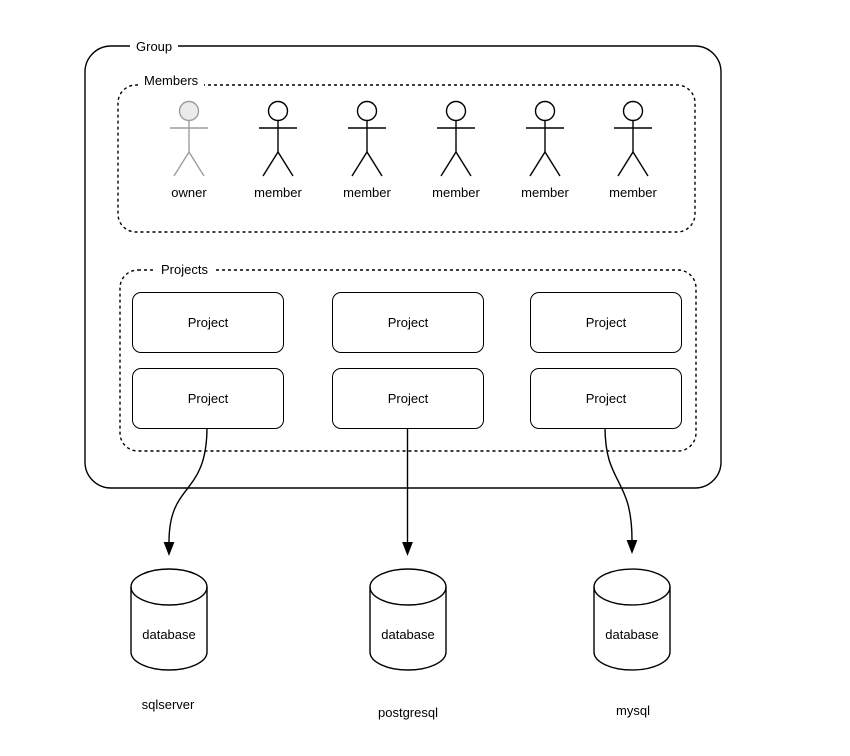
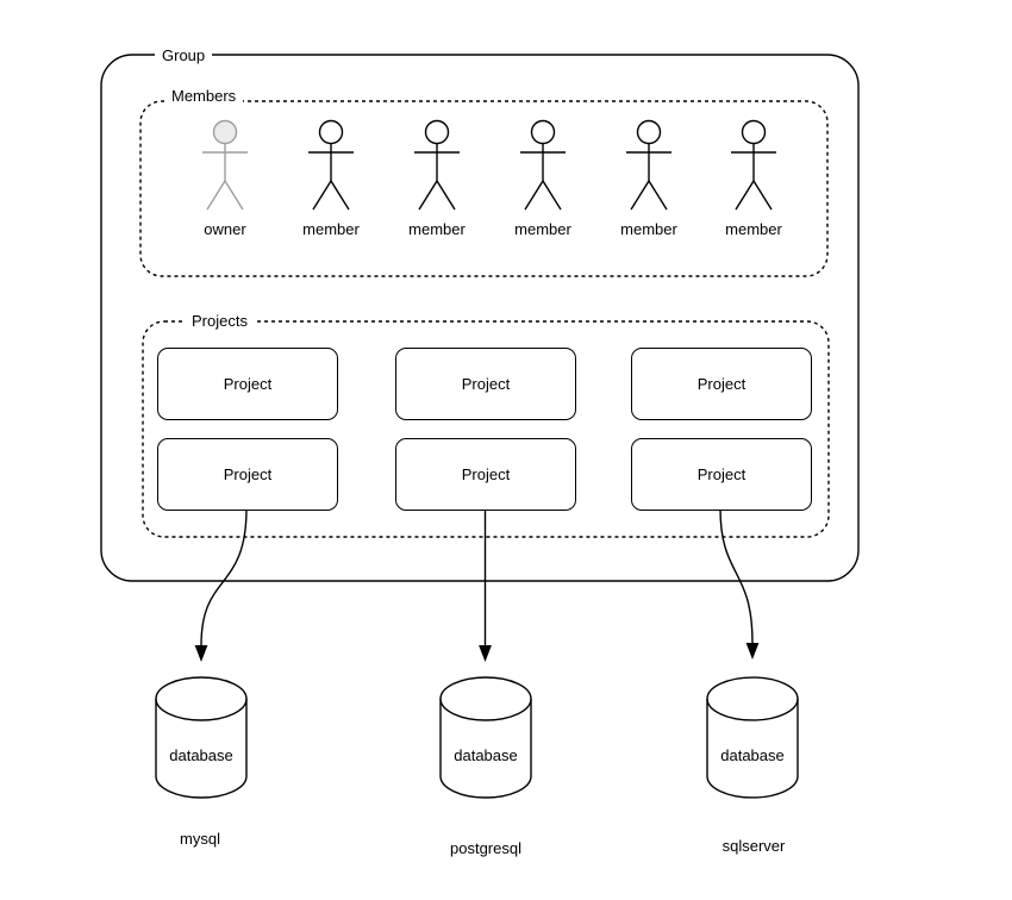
  Group
  Members
  Projects
  owner
  member
  member
  member
  member
  member
  Project
  Project
  Project
  Project
  Project
  Project
  database
  database
  database
- sqlserver
+ mysql
  postgresql
- mysql
+ sqlserver
